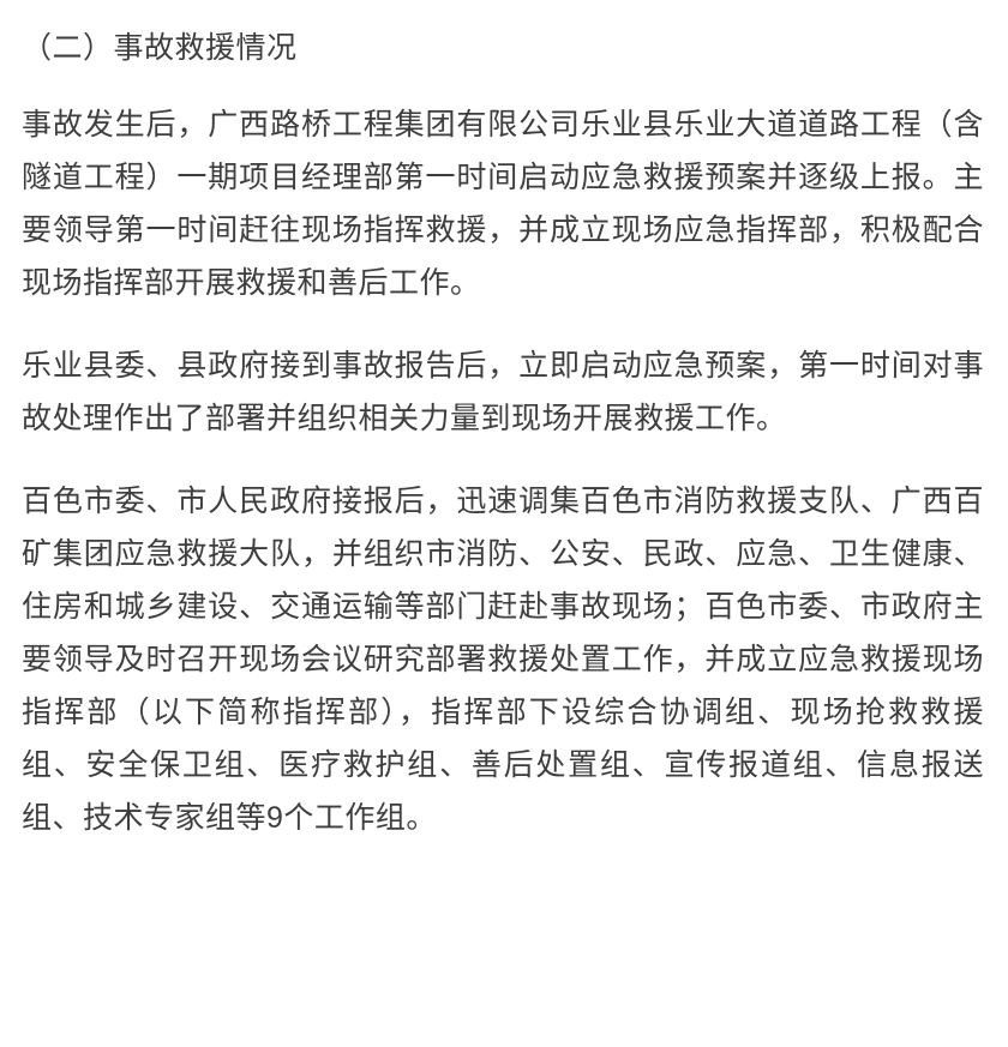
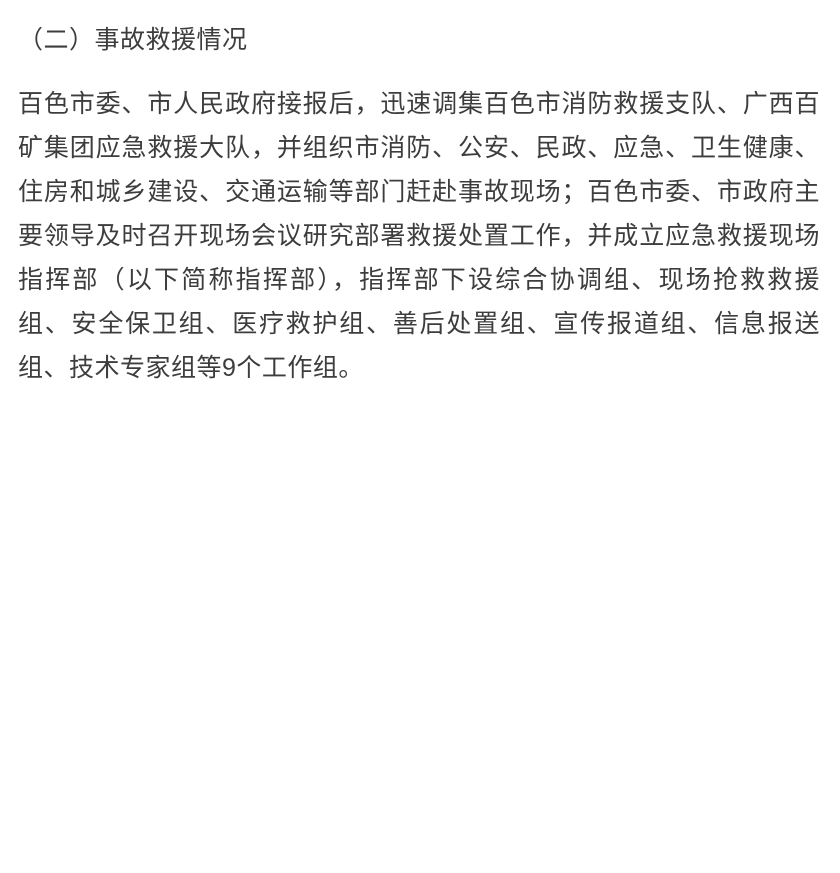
  （二）事故救援情况
- 事故发生后，广西路桥工程集团有限公司乐业县乐业大道道路工程（含隧道工程）一期项目经理部第一时间启动应急救援预案并逐级上报。主要领导第一时间赶往现场指挥救援，并成立现场应急指挥部，积极配合现场指挥部开展救援和善后工作。
- 乐业县委、县政府接到事故报告后，立即启动应急预案，第一时间对事故处理作出了部署并组织相关力量到现场开展救援工作。
  百色市委、市人民政府接报后，迅速调集百色市消防救援支队、广西百矿集团应急救援大队，并组织市消防、公安、民政、应急、卫生健康、住房和城乡建设、交通运输等部门赶赴事故现场；百色市委、市政府主要领导及时召开现场会议研究部署救援处置工作，并成立应急救援现场指挥部（以下简称指挥部），指挥部下设综合协调组、现场抢救救援组、安全保卫组、医疗救护组、善后处置组、宣传报道组、信息报送组、技术专家组等9个工作组。
